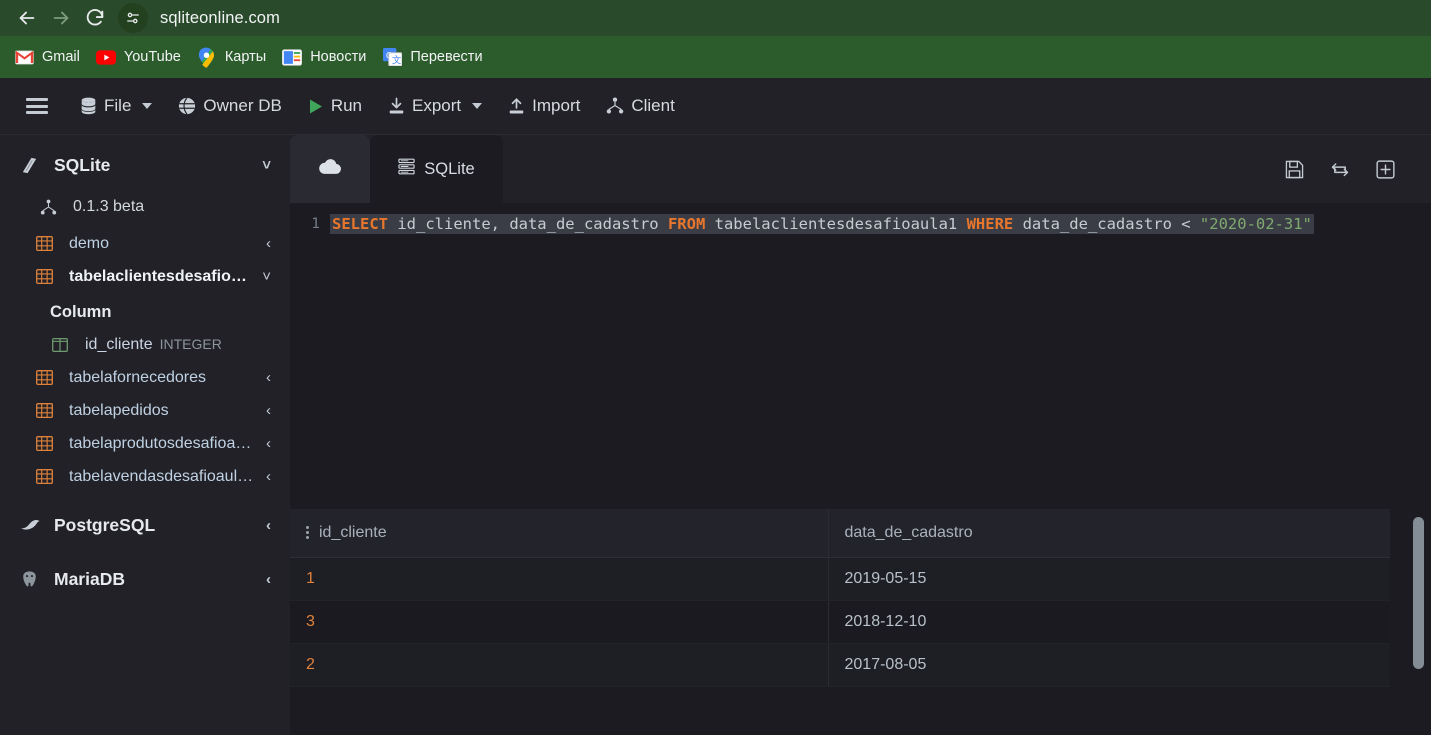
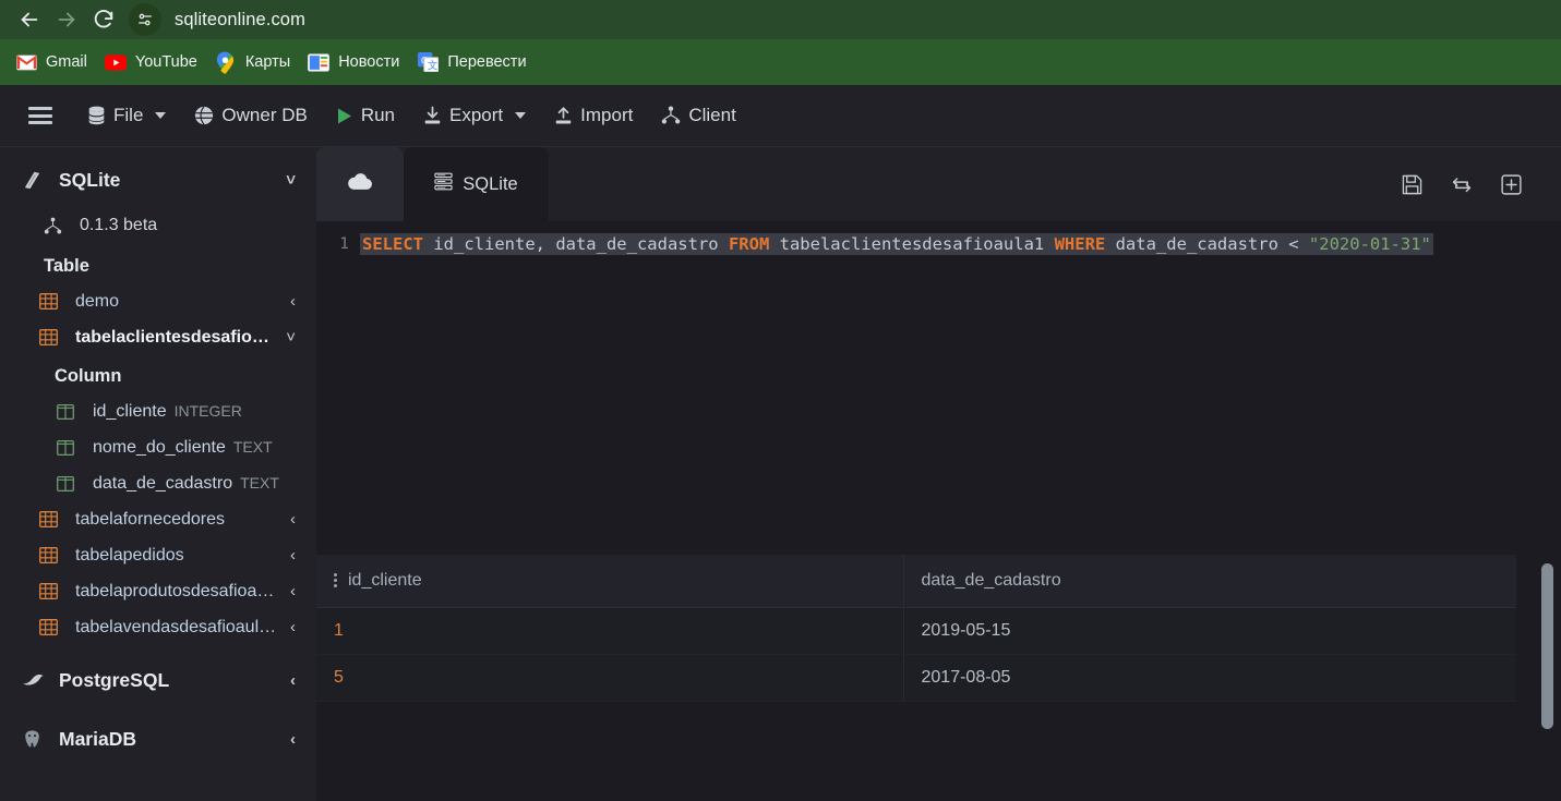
  sqliteonline.com
  Gmail
  YouTube
  Карты
  Новости
  文
  Перевести
  File
  Owner DB
  Run
  Export
  Import
  Client
  SQLite
  ˅
  0.1.3 beta
+ Table
  demo
  ‹
  tabelaclientesdesafio…
  ˅
  Column
  id_cliente INTEGER
+ nome_do_cliente TEXT
+ data_de_cadastro TEXT
  tabelafornecedores
  ‹
  tabelapedidos
  ‹
  tabelaprodutosdesafioa…
  ‹
  tabelavendasdesafioaul…
  ‹
  PostgreSQL
  ‹
  MariaDB
  ‹
  SQLite
  1
- SELECT id_cliente, data_de_cadastro FROM tabelaclientesdesafioaula1 WHERE data_de_cadastro < "2020-02-31"
+ SELECT id_cliente, data_de_cadastro FROM tabelaclientesdesafioaula1 WHERE data_de_cadastro < "2020-01-31"
  id_cliente	data_de_cadastro
  1	2019-05-15
- 3	2018-12-10
- 2	2017-08-05
+ 5	2017-08-05
